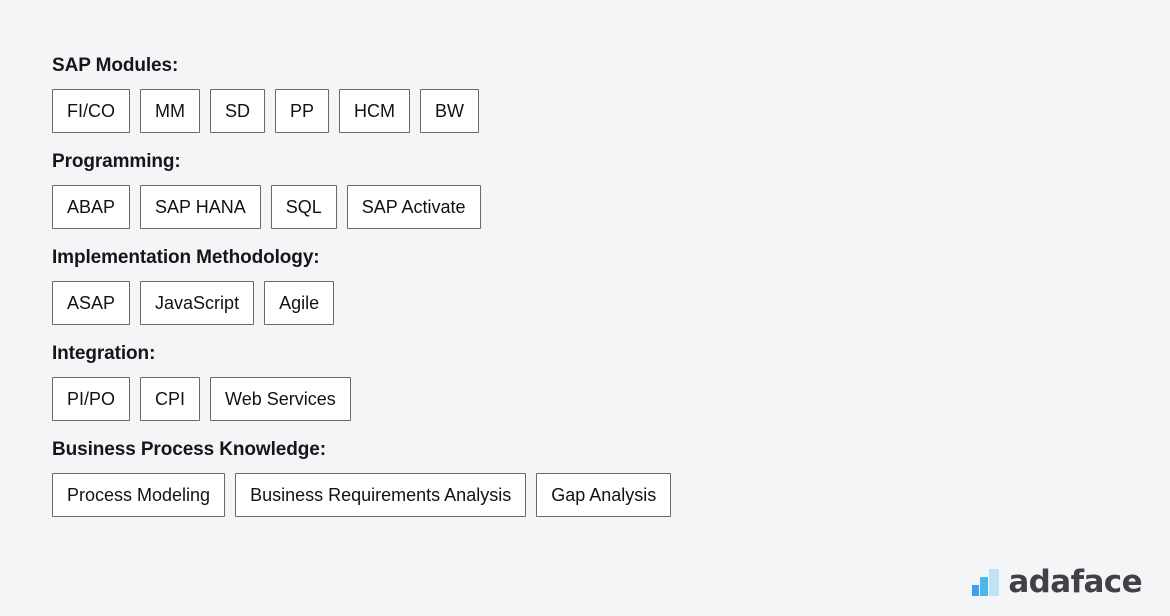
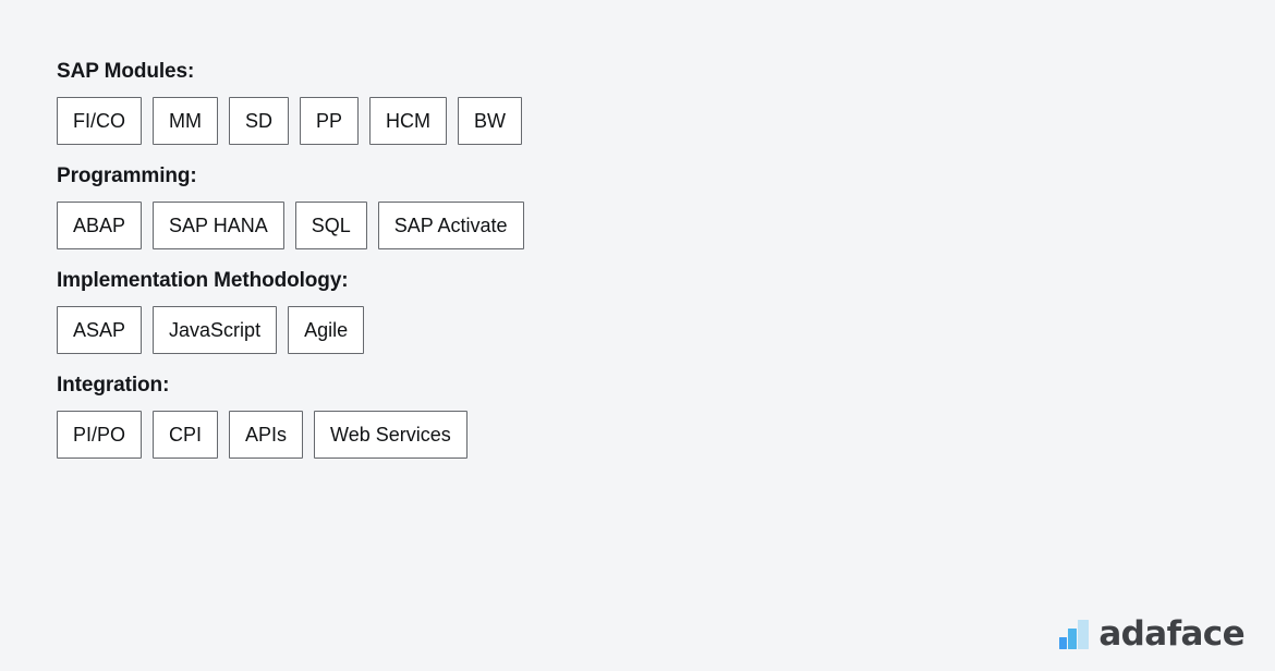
  SAP Modules:
  FI/CO
  MM
  SD
  PP
  HCM
  BW
  Programming:
  ABAP
  SAP HANA
  SQL
  SAP Activate
  Implementation Methodology:
  ASAP
  JavaScript
  Agile
  Integration:
  PI/PO
  CPI
+ APIs
  Web Services
- Business Process Knowledge:
- Process Modeling
- Business Requirements Analysis
- Gap Analysis
  adaface
